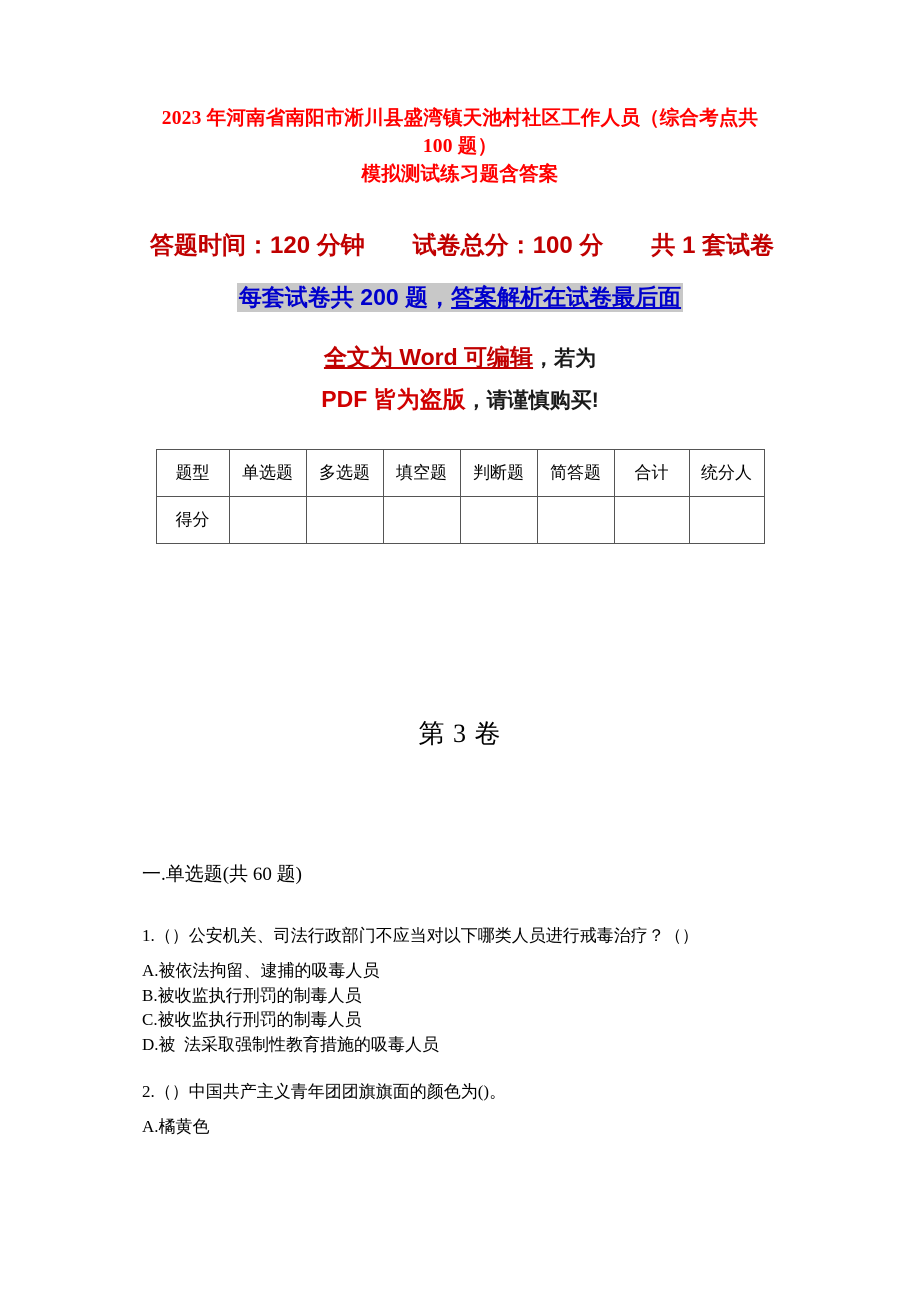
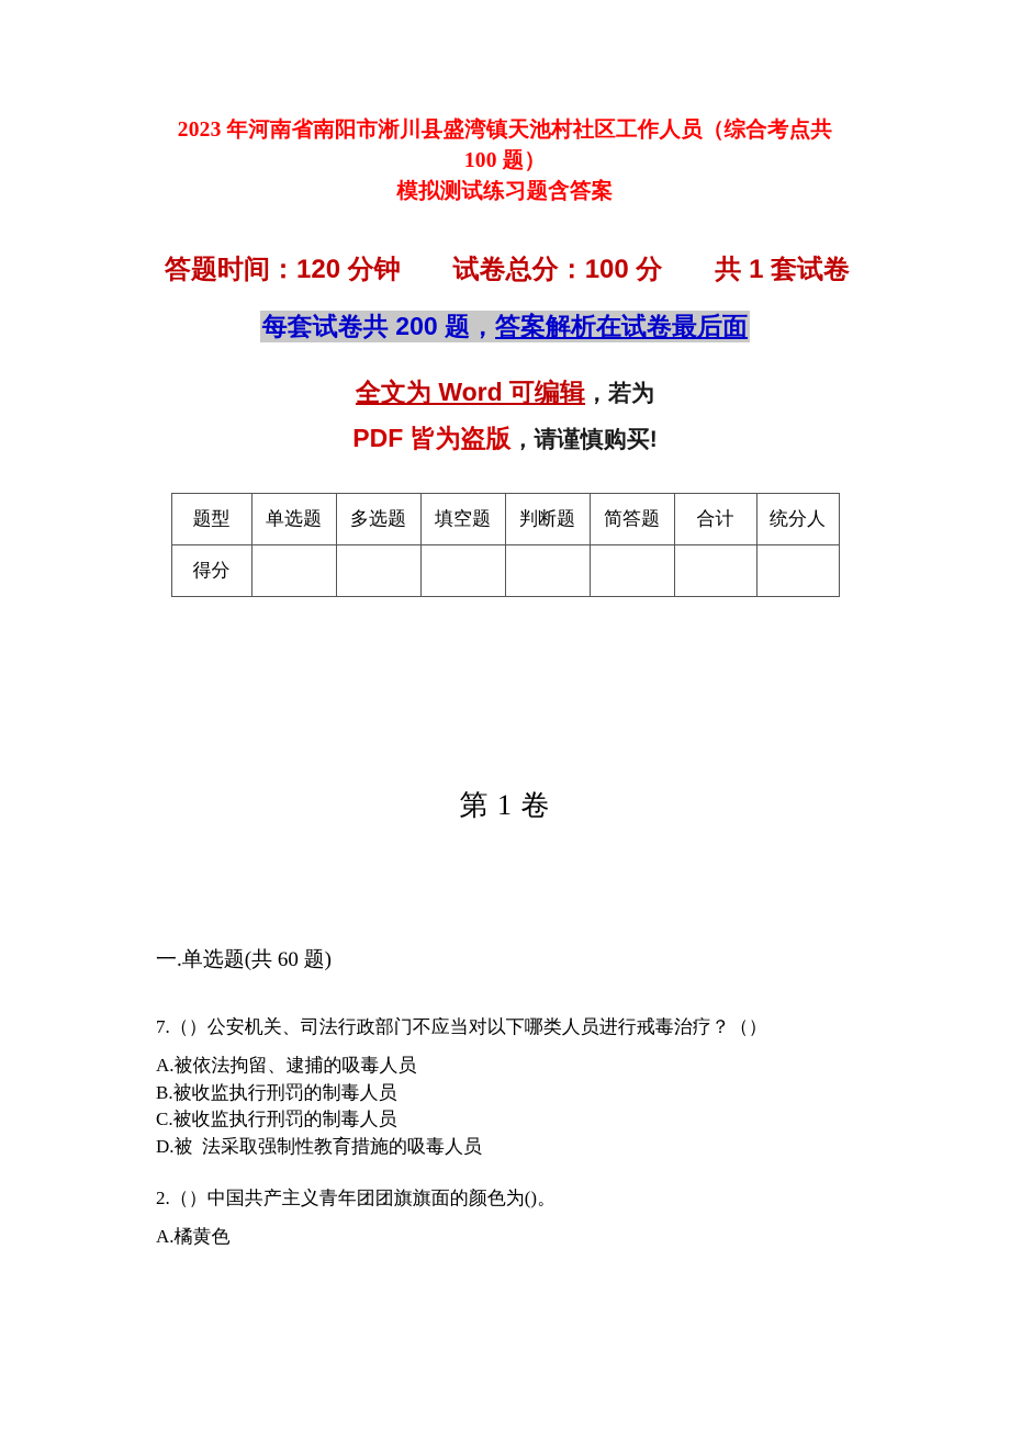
  2023 年河南省南阳市淅川县盛湾镇天池村社区工作人员（综合考点共 100 题）
  模拟测试练习题含答案
  答题时间：120 分钟 试卷总分：100 分 共 1 套试卷
  每套试卷共 200 题，答案解析在试卷最后面
  全文为 Word 可编辑，若为 PDF 皆为盗版，请谨慎购买!
  题型	单选题	多选题	填空题	判断题	简答题	合计	统分人
  得分
- 第 3 卷
+ 第 1 卷
  一.单选题(共 60 题)
- 1.（）公安机关、司法行政部门不应当对以下哪类人员进行戒毒治疗？（）
+ 7.（）公安机关、司法行政部门不应当对以下哪类人员进行戒毒治疗？（）
  A.被依法拘留、逮捕的吸毒人员
  B.被收监执行刑罚的制毒人员
  C.被收监执行刑罚的制毒人员
  D.被 法采取强制性教育措施的吸毒人员
  2.（）中国共产主义青年团团旗旗面的颜色为()。
  A.橘黄色
